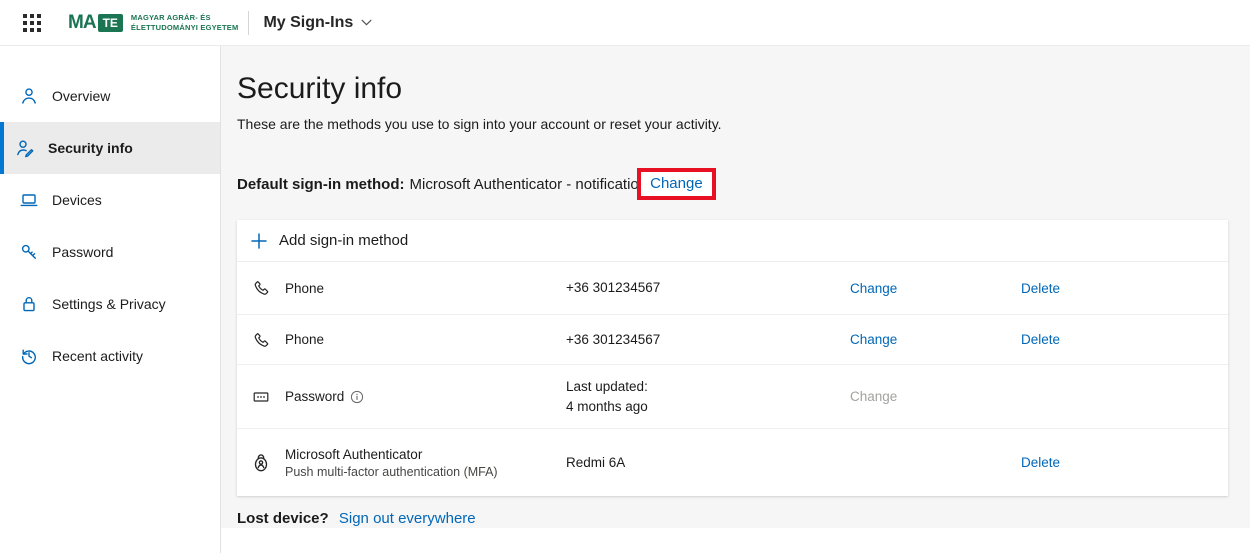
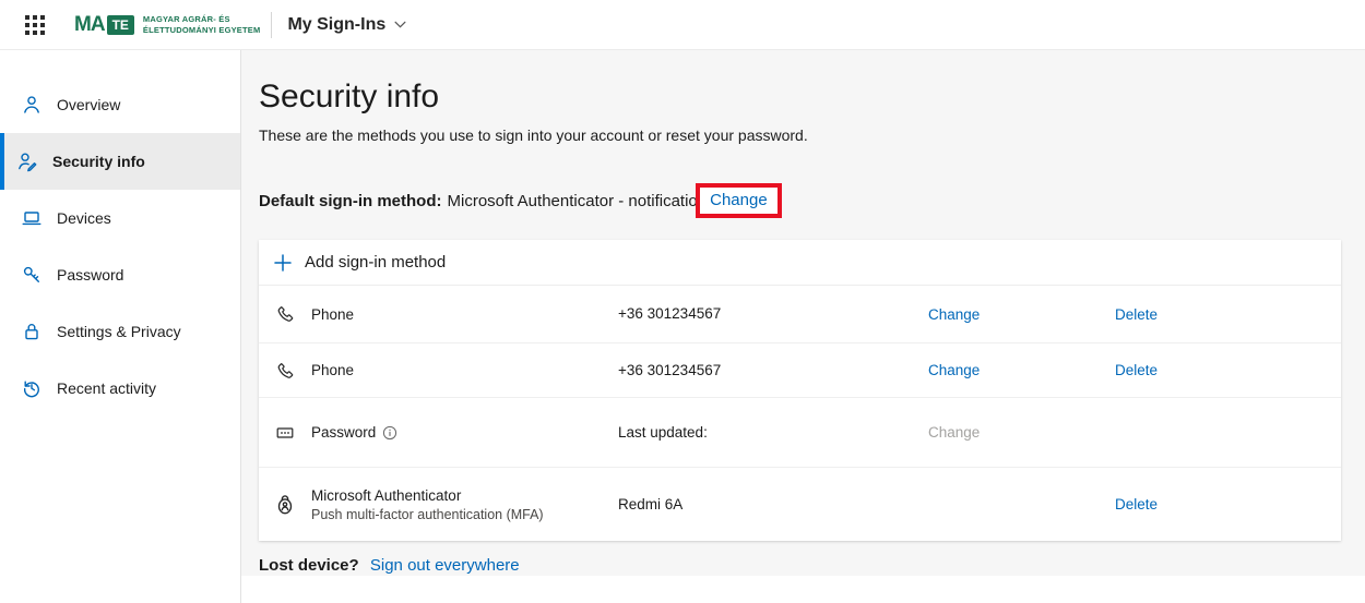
  MA
  TE
  MAGYAR AGRÁR- ÉS
  ÉLETTUDOMÁNYI EGYETEM
  My Sign-Ins
  Overview
  Security info
  Devices
  Password
  Settings & Privacy
  Recent activity
  Security info
- These are the methods you use to sign into your account or reset your activity.
+ These are the methods you use to sign into your account or reset your password.
  Default sign-in method:
  Microsoft Authenticator - notificatio
  Change
  Add sign-in method
  Phone
  +36 301234567
  Change
  Delete
  Phone
  +36 301234567
  Change
  Delete
  Password
  Last updated:
- 4 months ago
  Change
  Microsoft Authenticator
  Push multi-factor authentication (MFA)
  Redmi 6A
  Delete
  Lost device? Sign out everywhere
